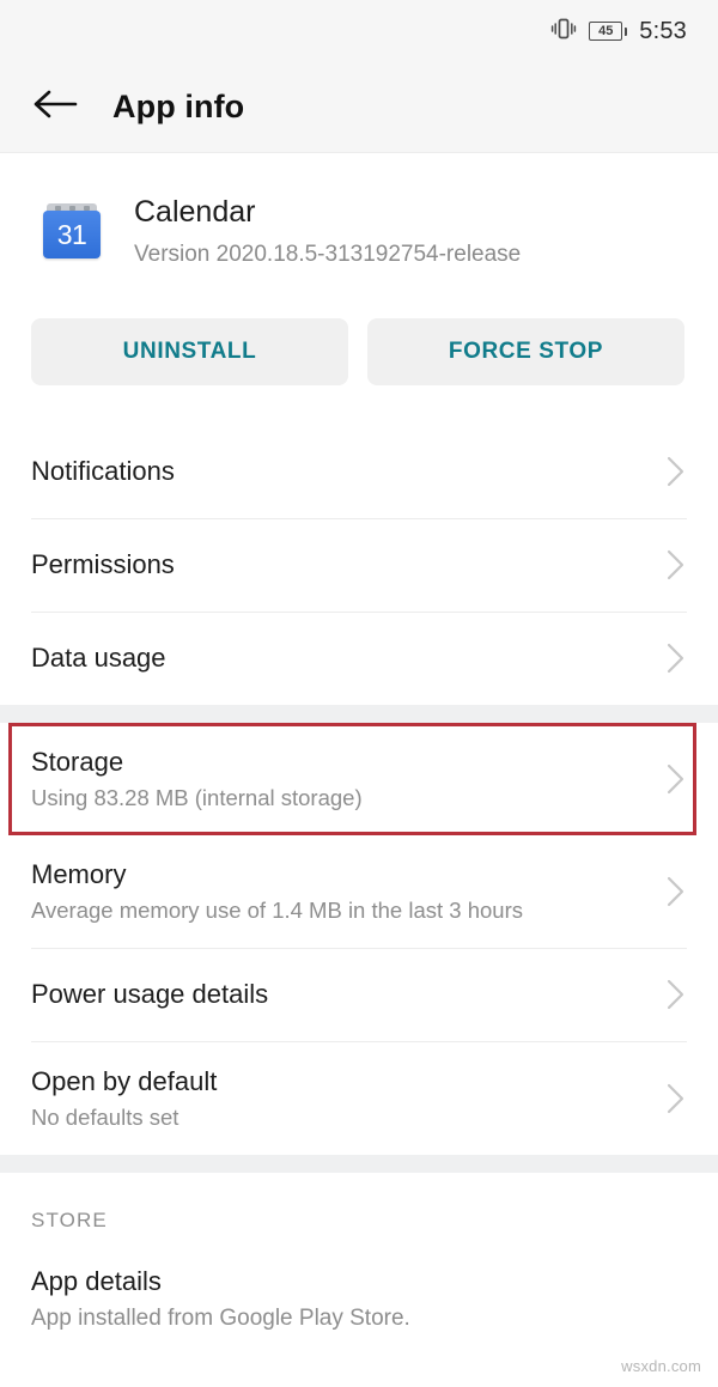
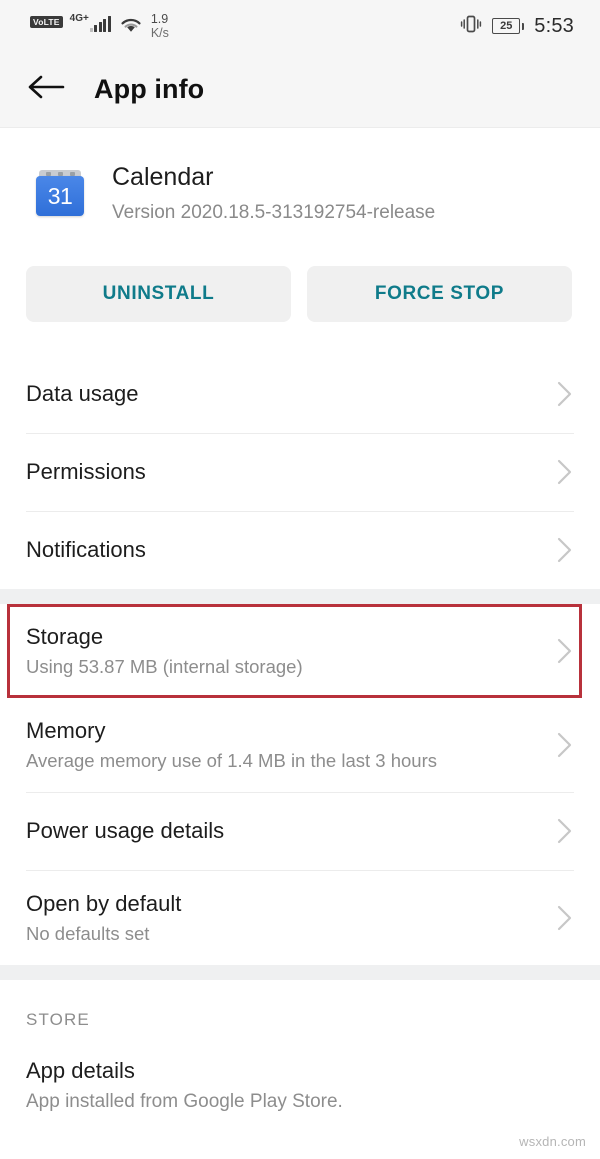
+ VoLTE
+ 4G+
+ 1.9
+ K/s
- 45
+ 25
  5:53
  App info
  31
  Calendar
  Version 2020.18.5-313192754-release
  UNINSTALL
  FORCE STOP
- Notifications
+ Data usage
  Permissions
- Data usage
+ Notifications
  Storage
- Using 83.28 MB (internal storage)
+ Using 53.87 MB (internal storage)
  Memory
  Average memory use of 1.4 MB in the last 3 hours
  Power usage details
  Open by default
  No defaults set
  STORE
  App details
  App installed from Google Play Store.
  wsxdn.com
